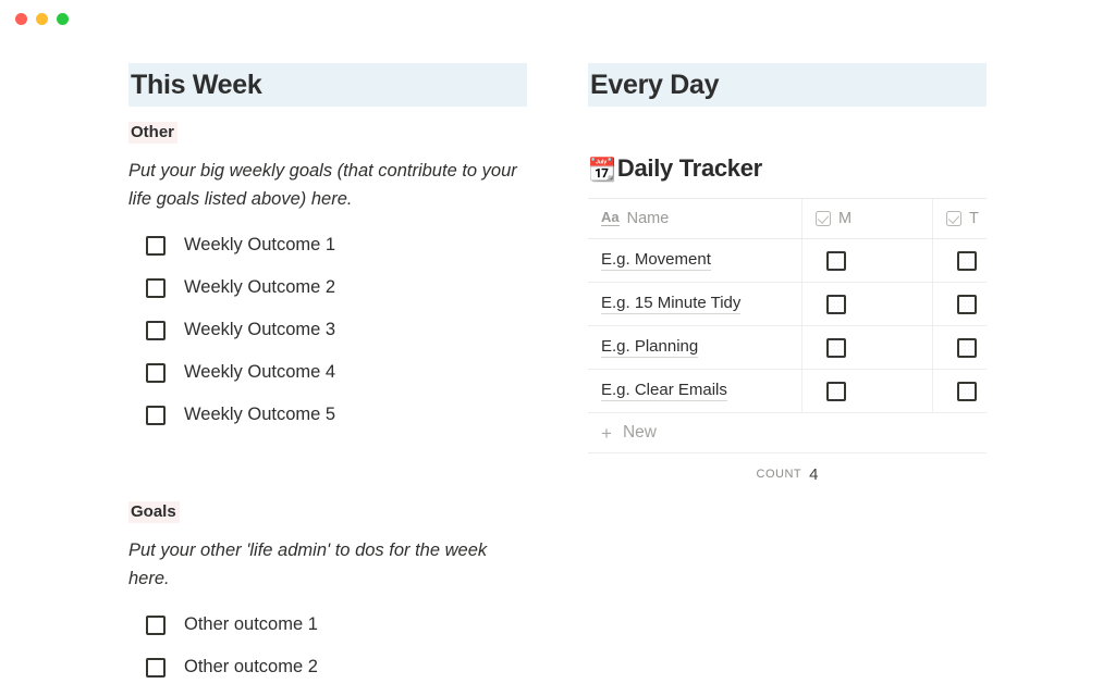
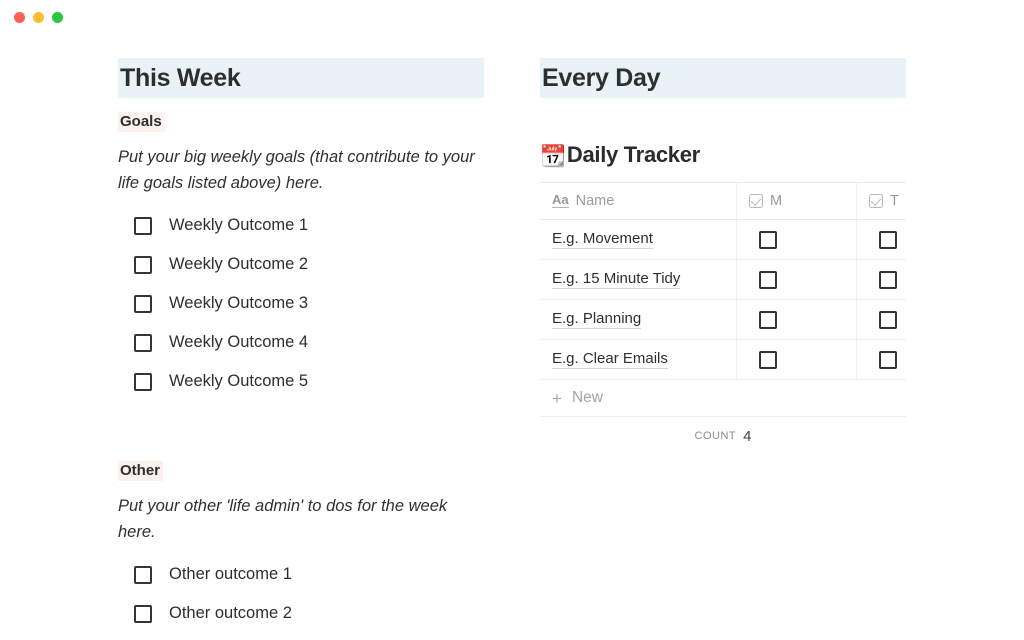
  This Week
- Other
+ Goals
  Put your big weekly goals (that contribute to your life goals listed above) here.
  Weekly Outcome 1
  Weekly Outcome 2
  Weekly Outcome 3
  Weekly Outcome 4
  Weekly Outcome 5
- Goals
+ Other
  Put your other 'life admin' to dos for the week here.
  Other outcome 1
  Other outcome 2
  Every Day
  📆
  Daily Tracker
  Aa
  Name
  M
  T
  E.g. Movement
  E.g. 15 Minute Tidy
  E.g. Planning
  E.g. Clear Emails
  +
  New
  COUNT
  4
